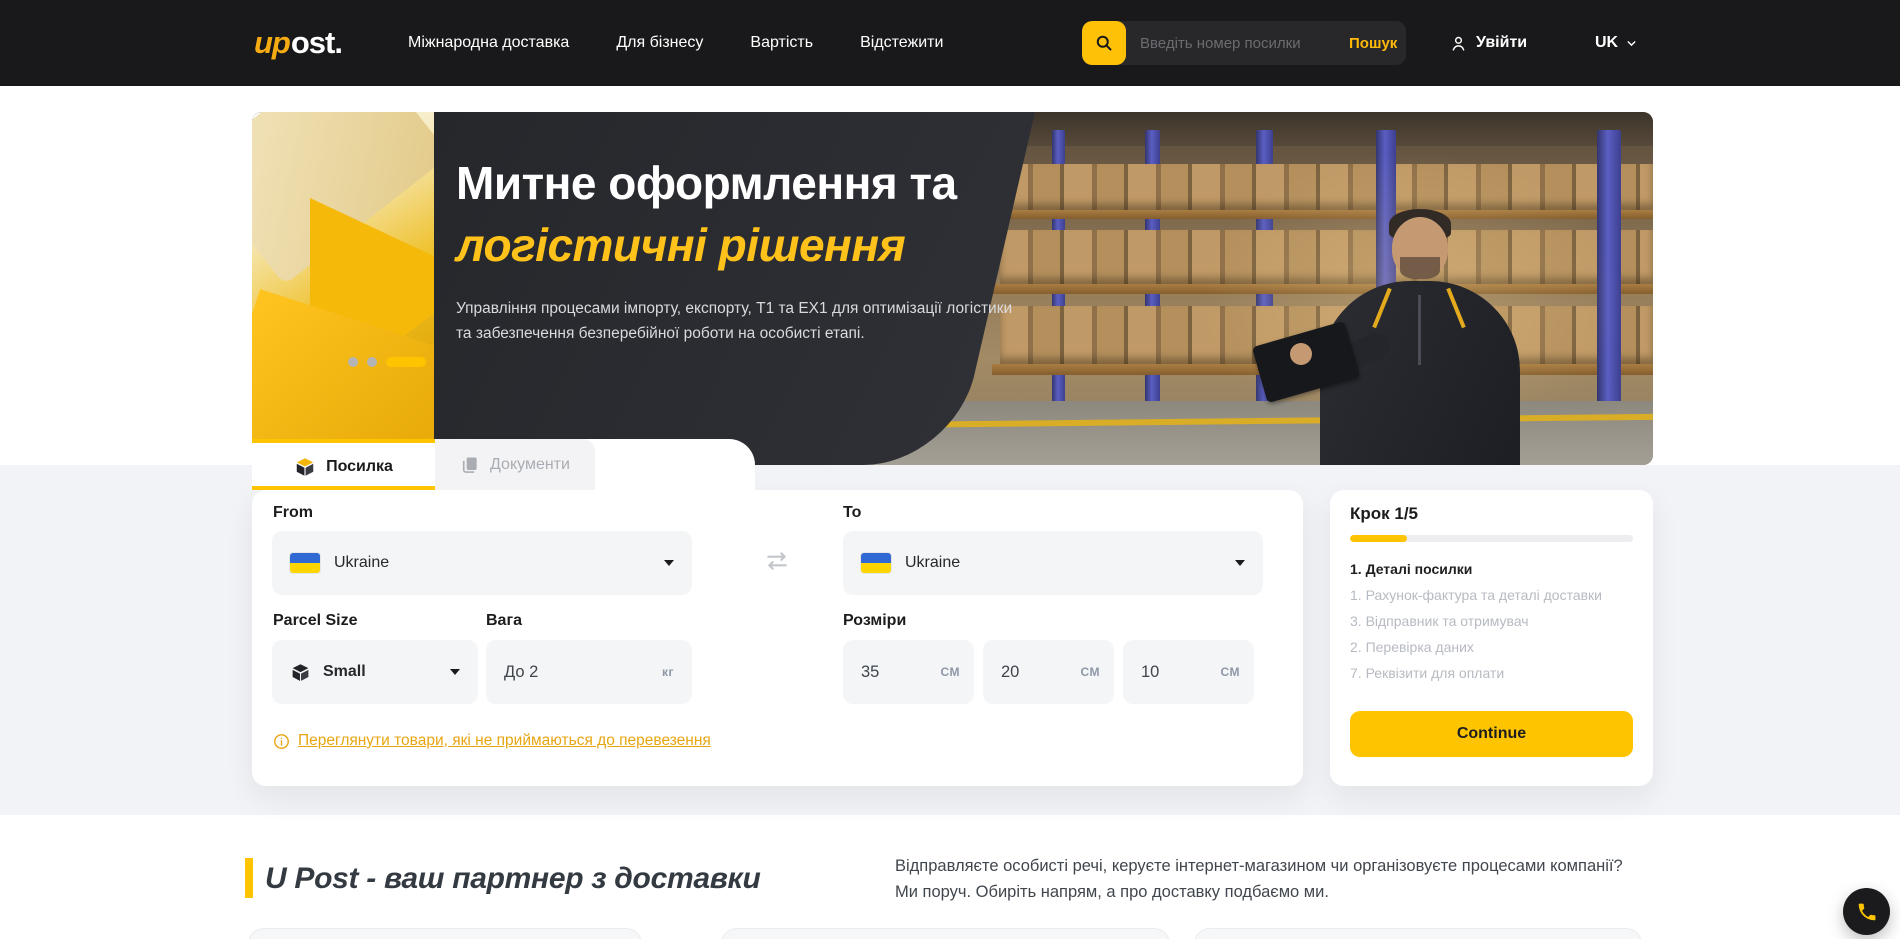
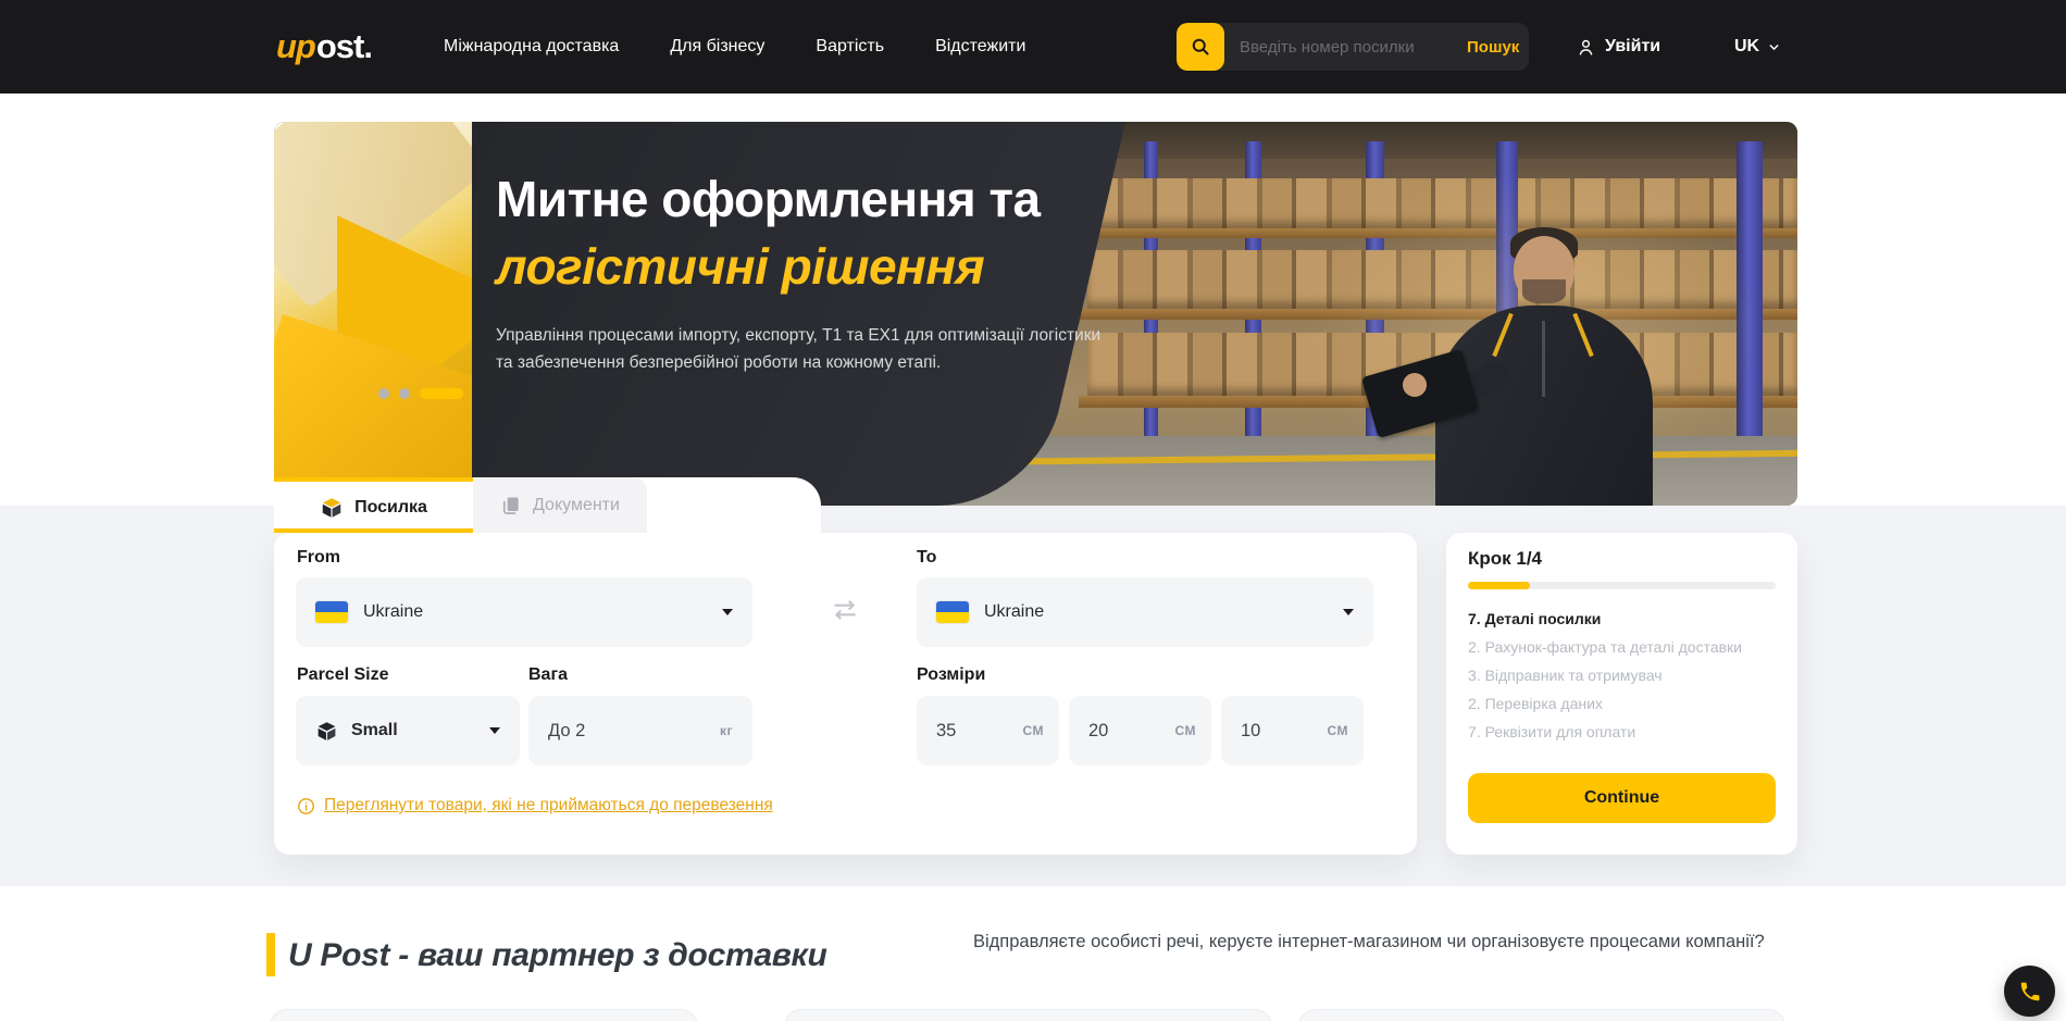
  up
  ost.
  Міжнародна доставка
  Для бізнесу
  Вартість
  Відстежити
  Введіть номер посилки
  Пошук
  Увійти
  UK
  Митне оформлення та
  логістичні рішення
  Управління процесами імпорту, експорту, Т1 та ЕХ1 для оптимізації логістики
- та забезпечення безперебійної роботи на особисті етапі.
+ та забезпечення безперебійної роботи на кожному етапі.
  Посилка
  Документи
  From
  Ukraine
  To
  Ukraine
  Parcel Size
  Small
  Вага
  До 2
  кг
  Розміри
  35
  СМ
  20
  СМ
  10
  СМ
  Переглянути товари, які не приймаються до перевезення
- Крок 1/5
+ Крок 1/4
- 1. Деталі посилки
+ 7. Деталі посилки
- 1. Рахунок-фактура та деталі доставки
+ 2. Рахунок-фактура та деталі доставки
  3. Відправник та отримувач
  2. Перевірка даних
  7. Реквізити для оплати
  Continue
  U Post - ваш партнер з доставки
  Відправляєте особисті речі, керуєте інтернет-магазином чи організовуєте процесами компанії?
- Ми поруч. Обиріть напрям, а про доставку подбаємо ми.
